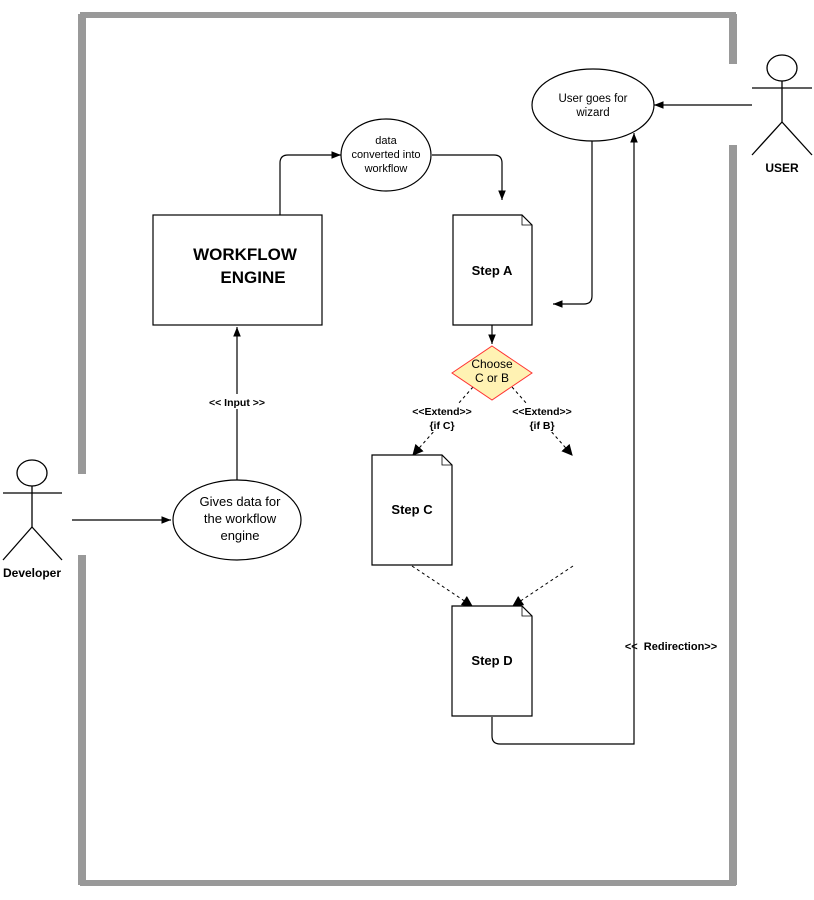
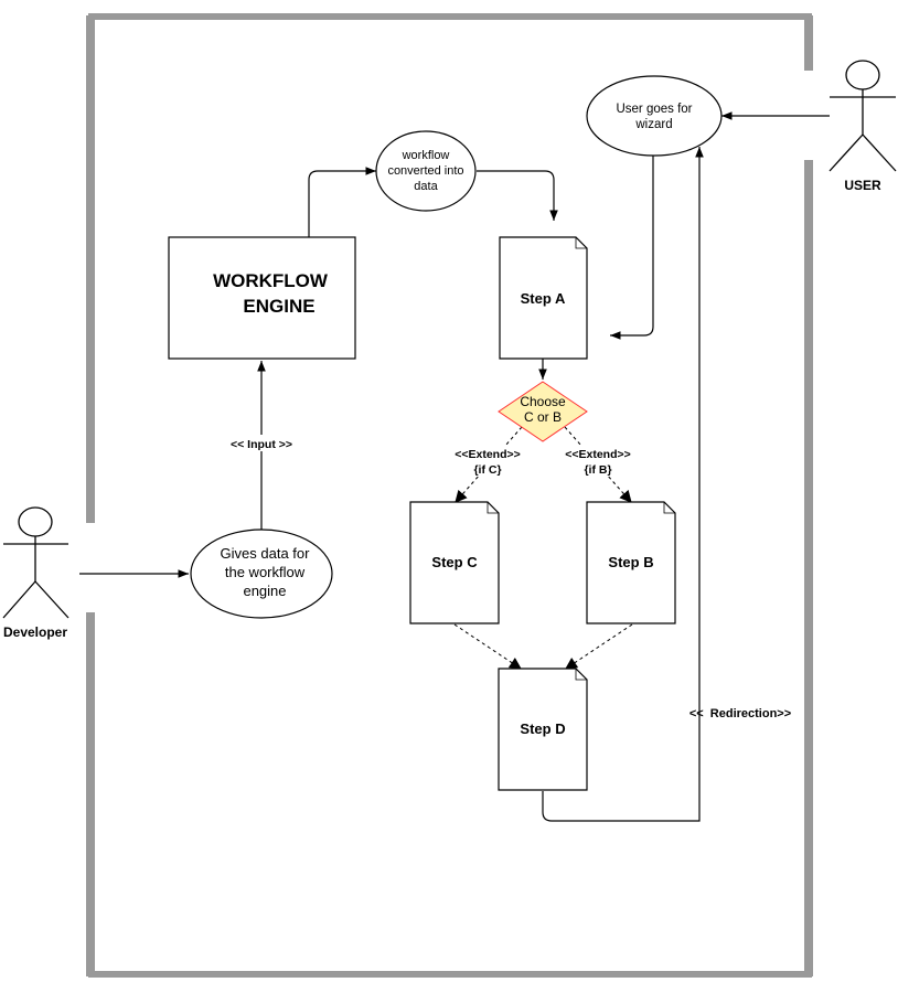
  USER
  Developer
  User goes for
  wizard
- data
+ workflow
  converted into
- workflow
+ data
  Gives data for
  the workflow
  engine
  WORKFLOW
  ENGINE
  Step A
  Choose
  C or B
  <<Extend>>
  {if C}
  <<Extend>>
  {if B}
  Step C
+ Step B
  Step D
  << Input >>
  << Redirection>>
